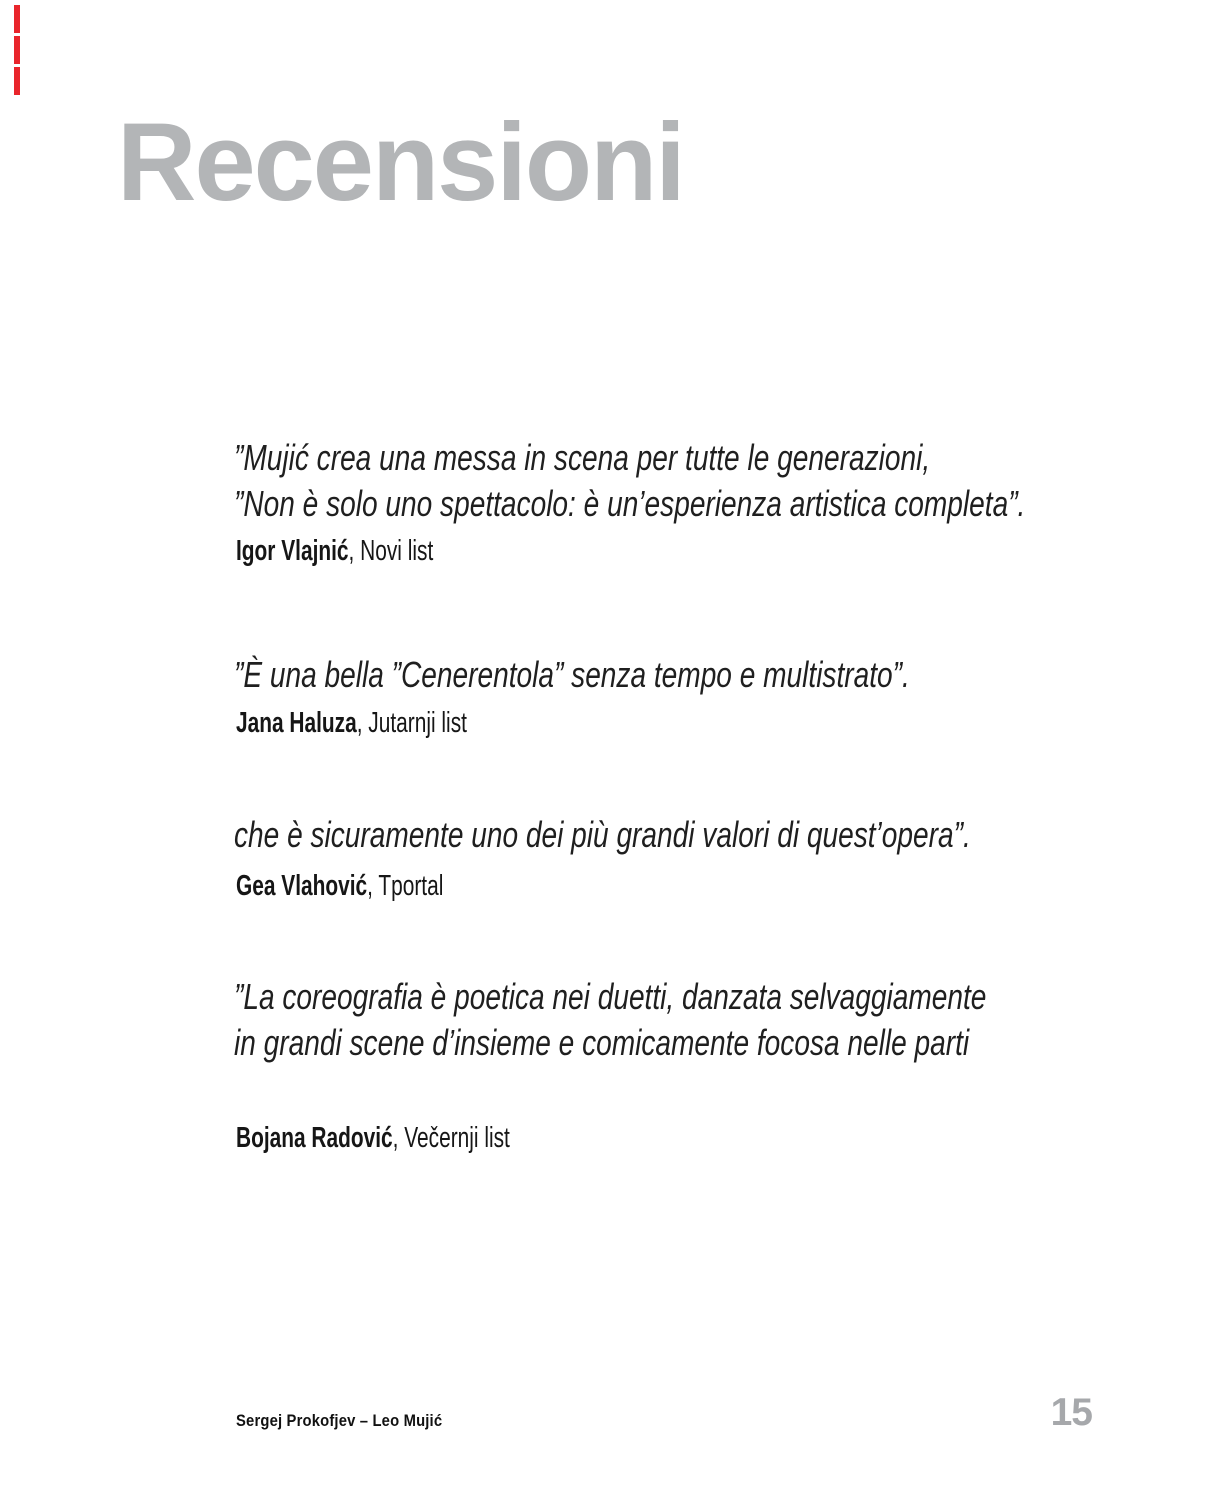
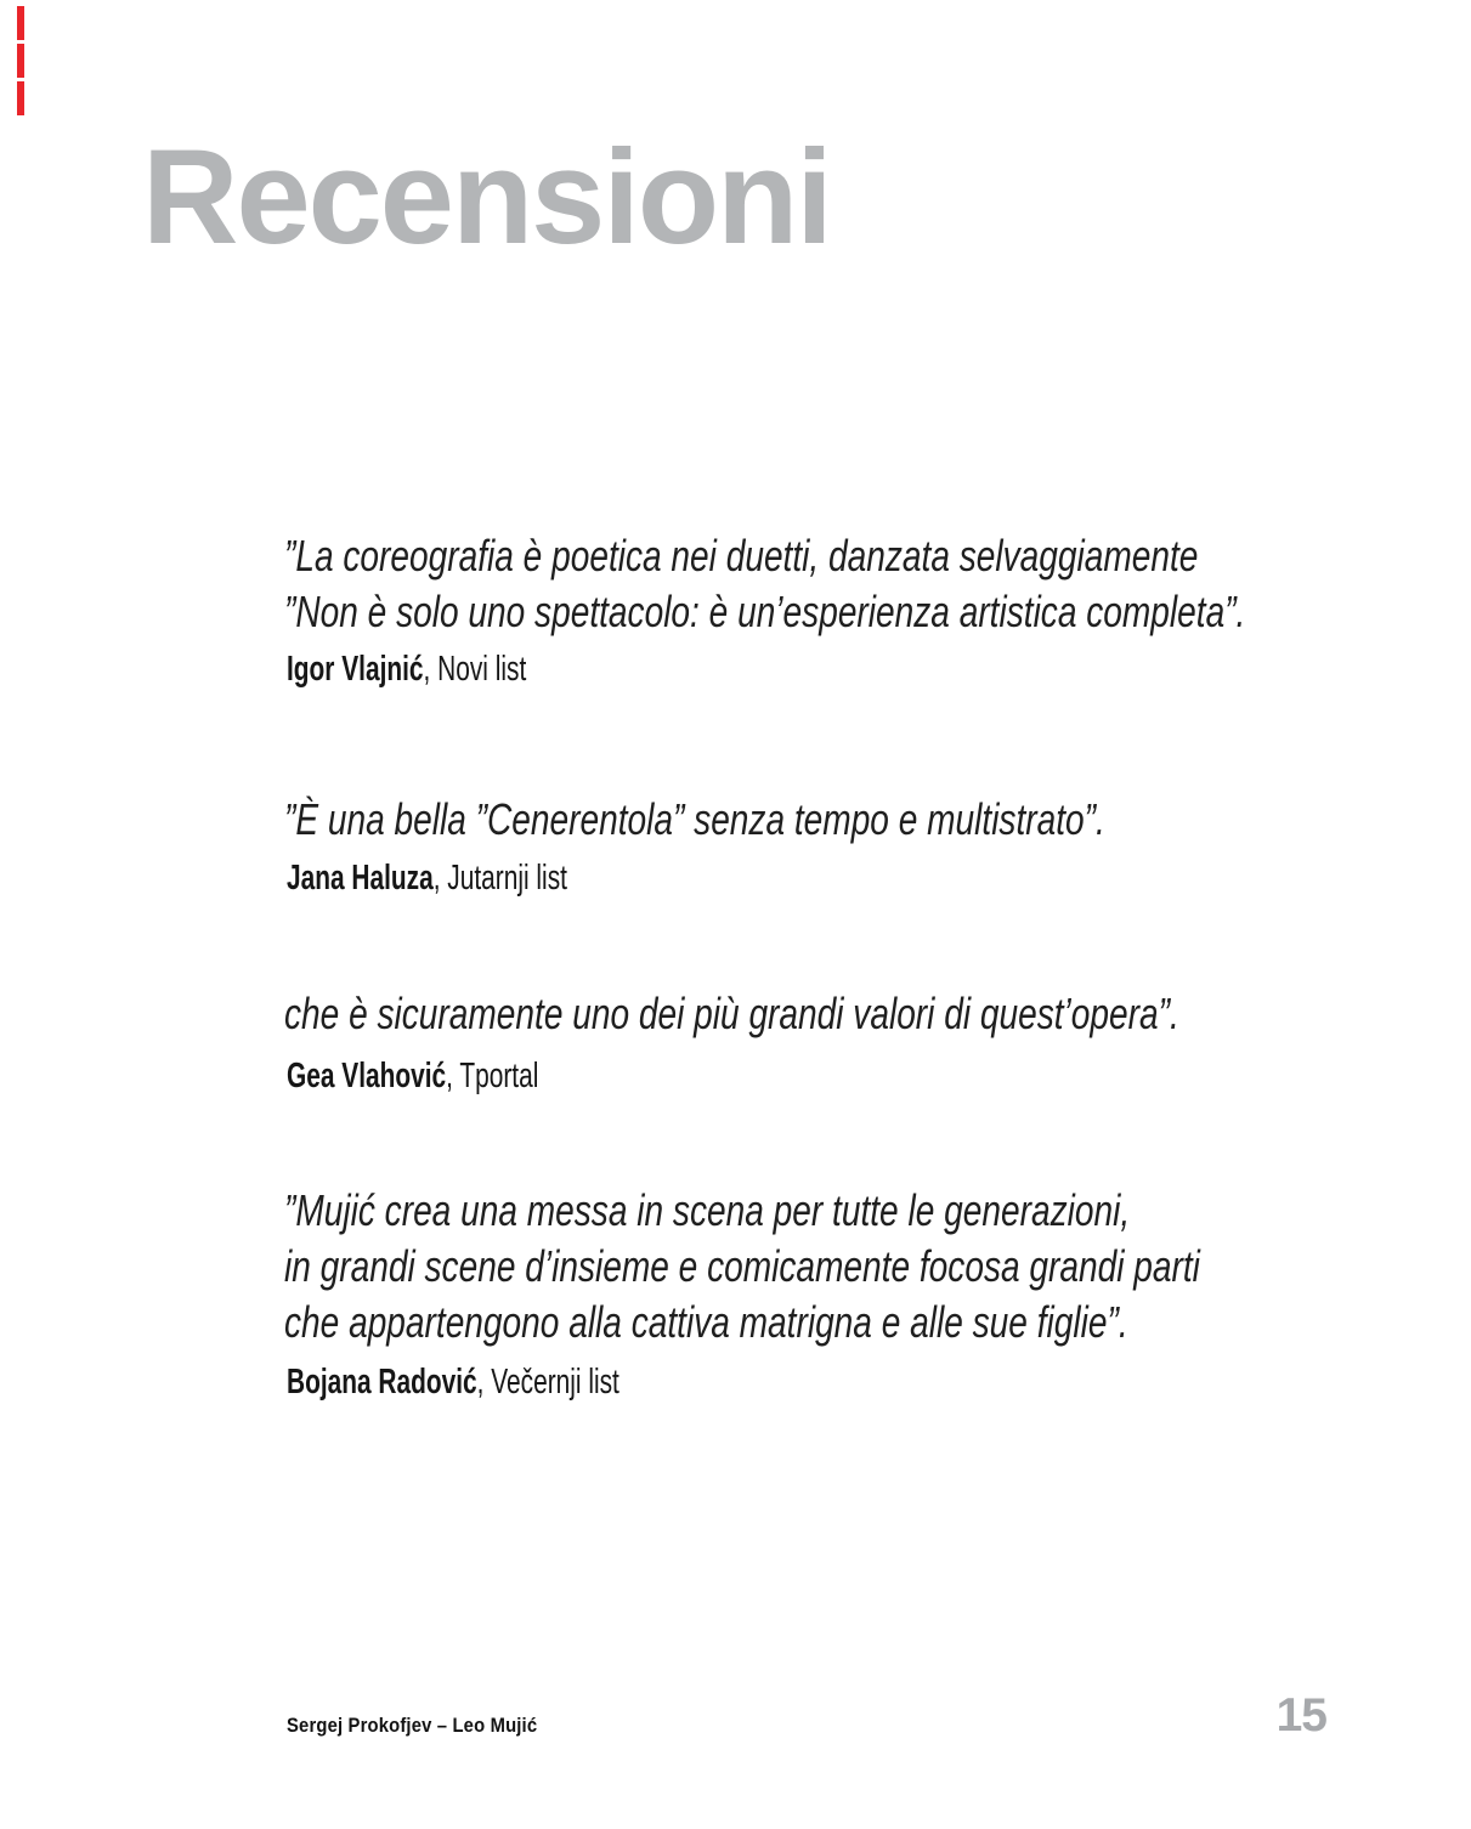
  Recensioni
- ”Mujić crea una messa in scena per tutte le generazioni,
+ ”La coreografia è poetica nei duetti, danzata selvaggiamente
  ”Non è solo uno spettacolo: è un’esperienza artistica completa”.
  Igor Vlajnić, Novi list
  ”È una bella ”Cenerentola” senza tempo e multistrato”.
  Jana Haluza, Jutarnji list
  che è sicuramente uno dei più grandi valori di quest’opera”.
  Gea Vlahović, Tportal
- ”La coreografia è poetica nei duetti, danzata selvaggiamente
+ ”Mujić crea una messa in scena per tutte le generazioni,
- in grandi scene d’insieme e comicamente focosa nelle parti
+ in grandi scene d’insieme e comicamente focosa grandi parti
+ che appartengono alla cattiva matrigna e alle sue figlie”.
  Bojana Radović, Večernji list
  Sergej Prokofjev – Leo Mujić
  15
